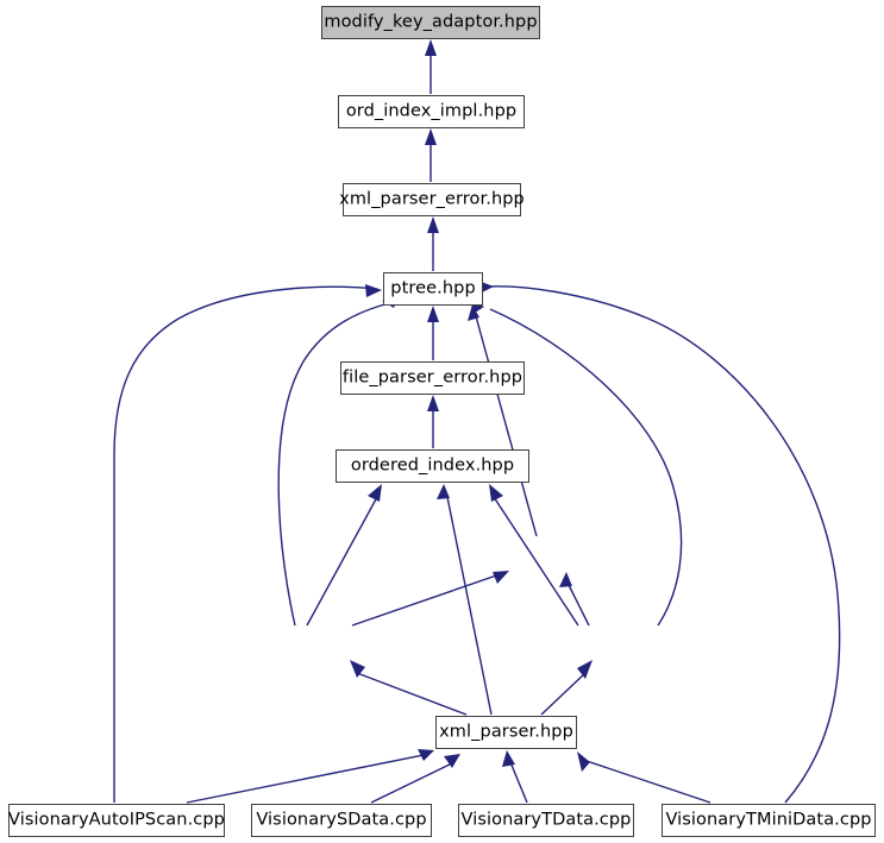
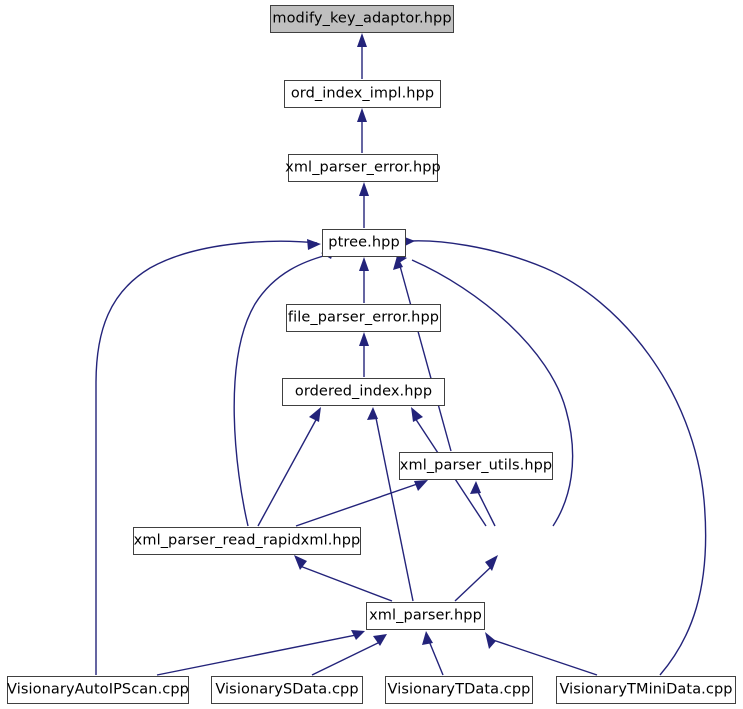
  modify_key_adaptor.hpp
  ord_index_impl.hpp
  xml_parser_error.hpp
  ptree.hpp
  file_parser_error.hpp
  ordered_index.hpp
+ xml_parser_utils.hpp
+ xml_parser_read_rapidxml.hpp
  xml_parser.hpp
  VisionaryAutoIPScan.cpp
  VisionarySData.cpp
  VisionaryTData.cpp
  VisionaryTMiniData.cpp
